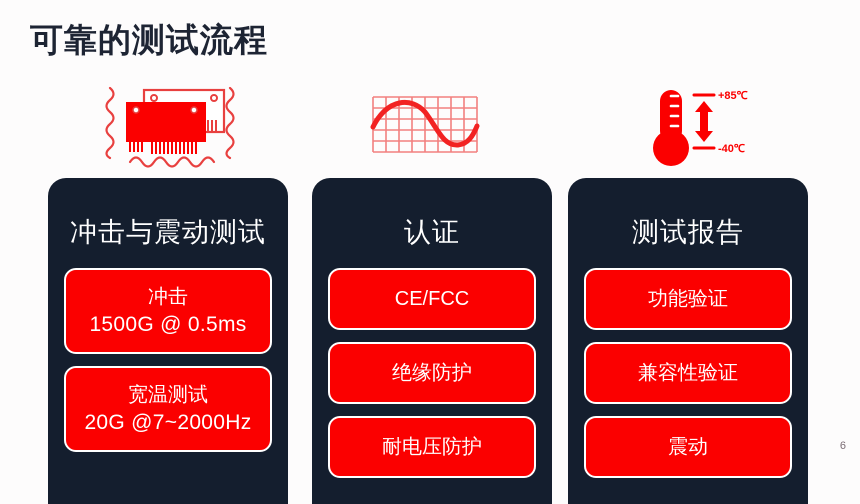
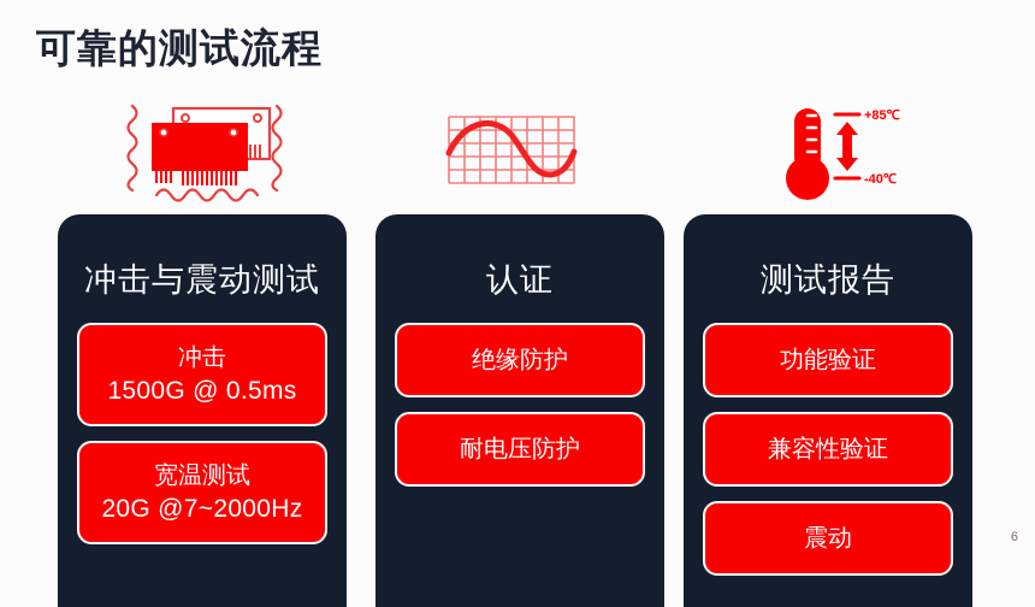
  可靠的测试流程
  +85℃
  -40℃
  冲击与震动测试
  冲击
  1500G @ 0.5ms
  宽温测试
  20G @7~2000Hz
  认证
- CE/FCC
  绝缘防护
  耐电压防护
  测试报告
  功能验证
  兼容性验证
  震动
  6
